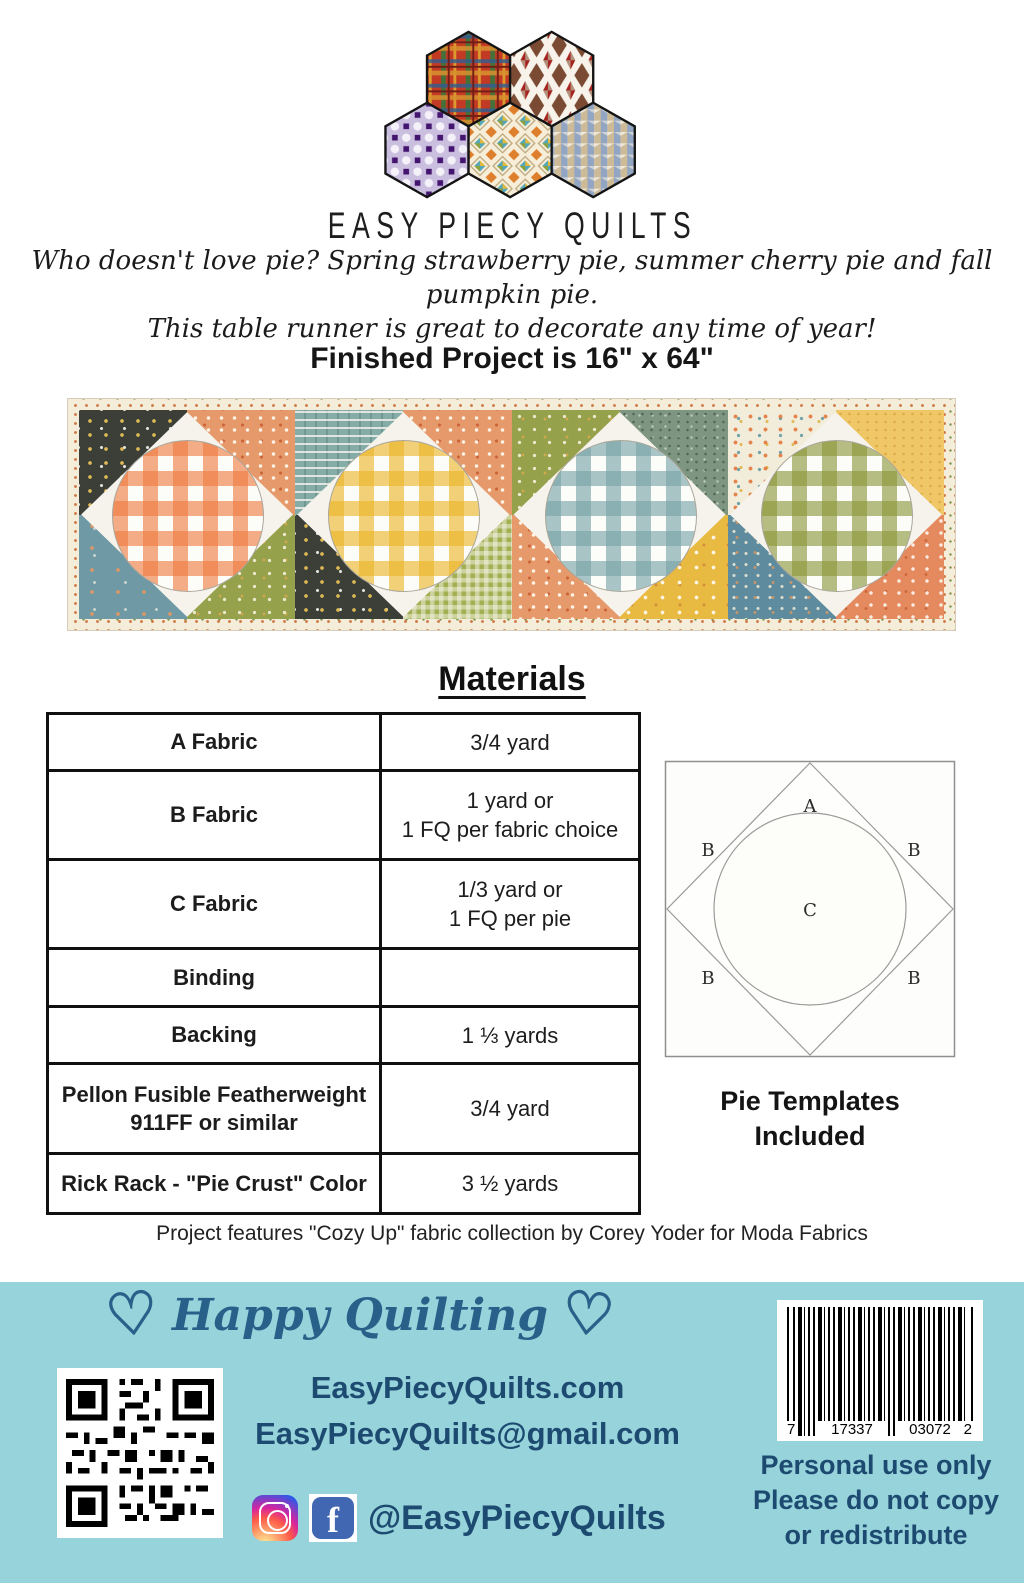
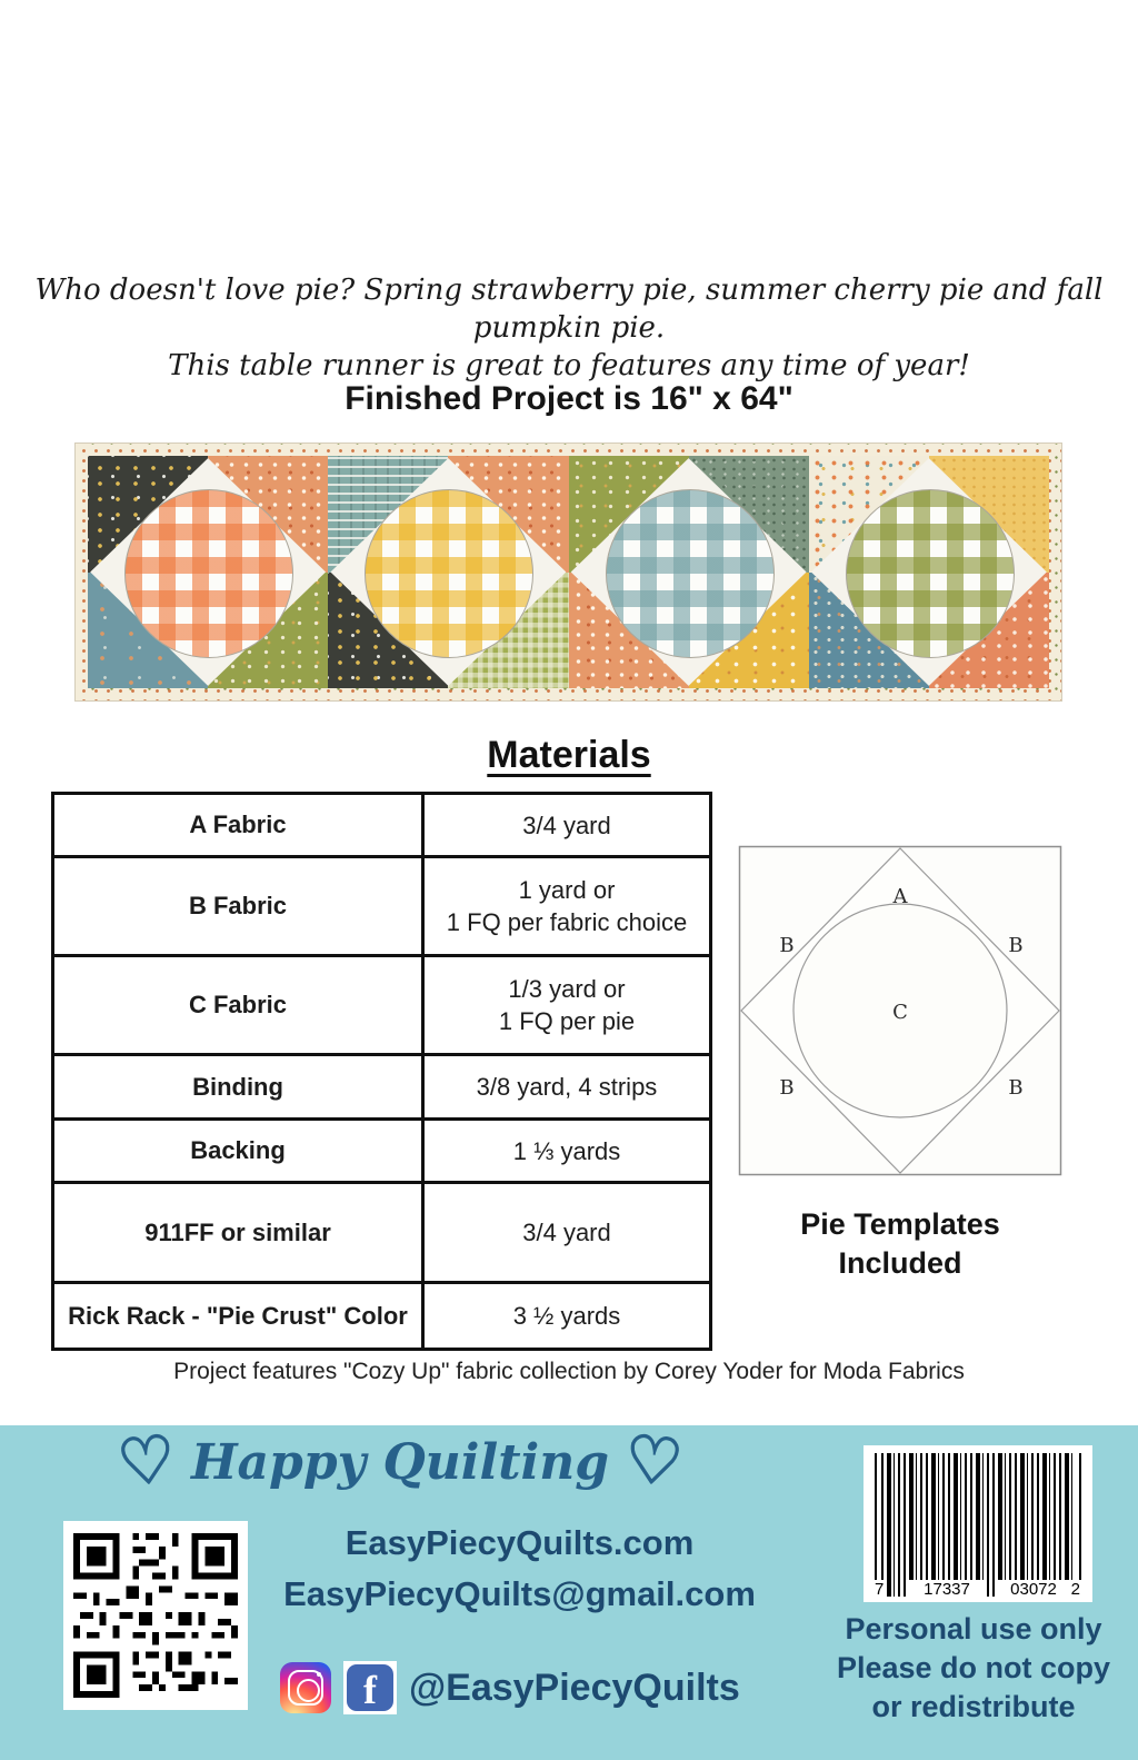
- EASY PIECY QUILTS
  Who doesn't love pie? Spring strawberry pie, summer cherry pie and fall pumpkin pie.
- This table runner is great to decorate any time of year!
+ This table runner is great to features any time of year!
  Finished Project is 16" x 64"
  Materials
  A Fabric
  3/4 yard
  B Fabric
  1 yard or
  1 FQ per fabric choice
  C Fabric
  1/3 yard or
  1 FQ per pie
  Binding
+ 3/8 yard, 4 strips
  Backing
  1 ⅓ yards
- Pellon Fusible Featherweight
  911FF or similar
  3/4 yard
  Rick Rack - "Pie Crust" Color
  3 ½ yards
  A
  B
  B
  B
  B
  C
  Pie Templates
  Included
  Project features "Cozy Up" fabric collection by Corey Yoder for Moda Fabrics
  Happy Quilting
  EasyPiecyQuilts.com
  EasyPiecyQuilts@gmail.com
  f
  @EasyPiecyQuilts
  7
  17337
  03072
  2
  Personal use only
  Please do not copy
  or redistribute
